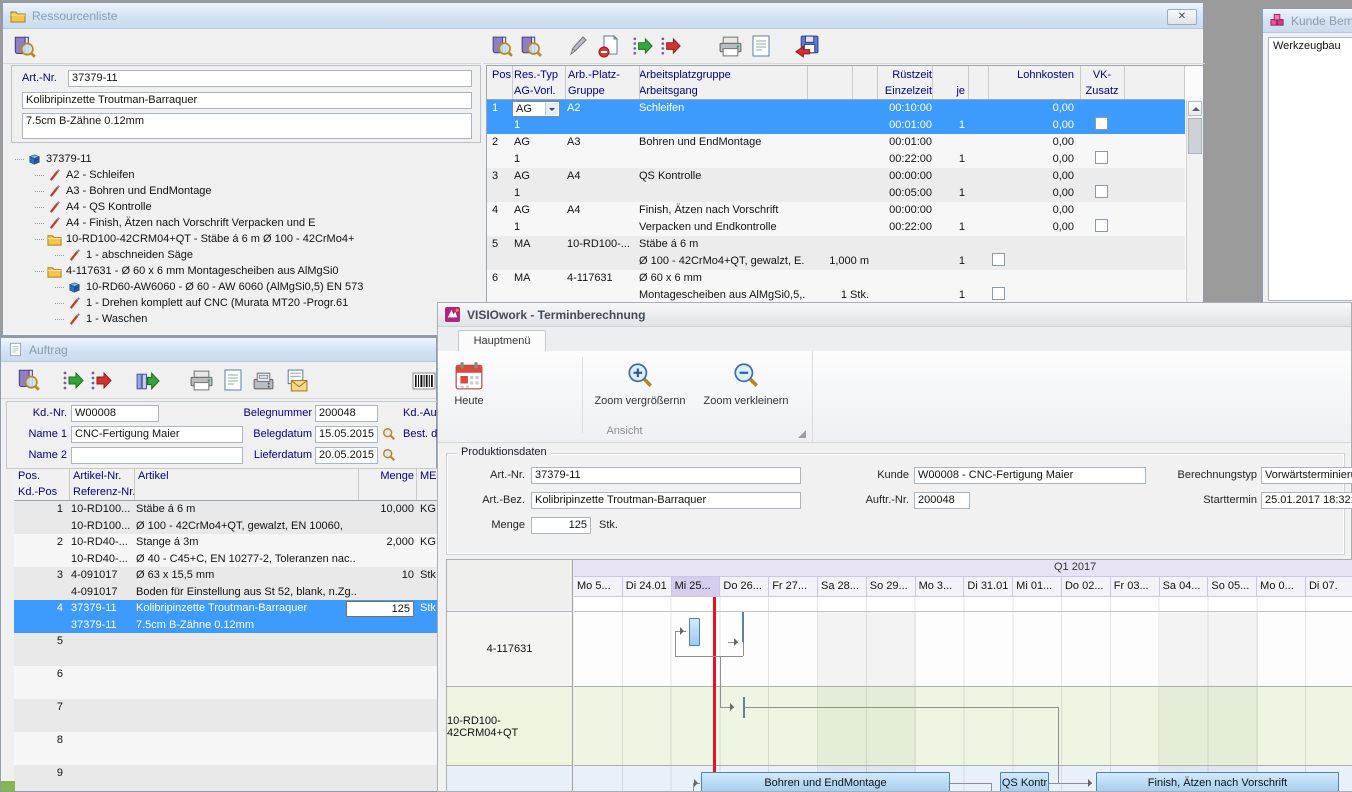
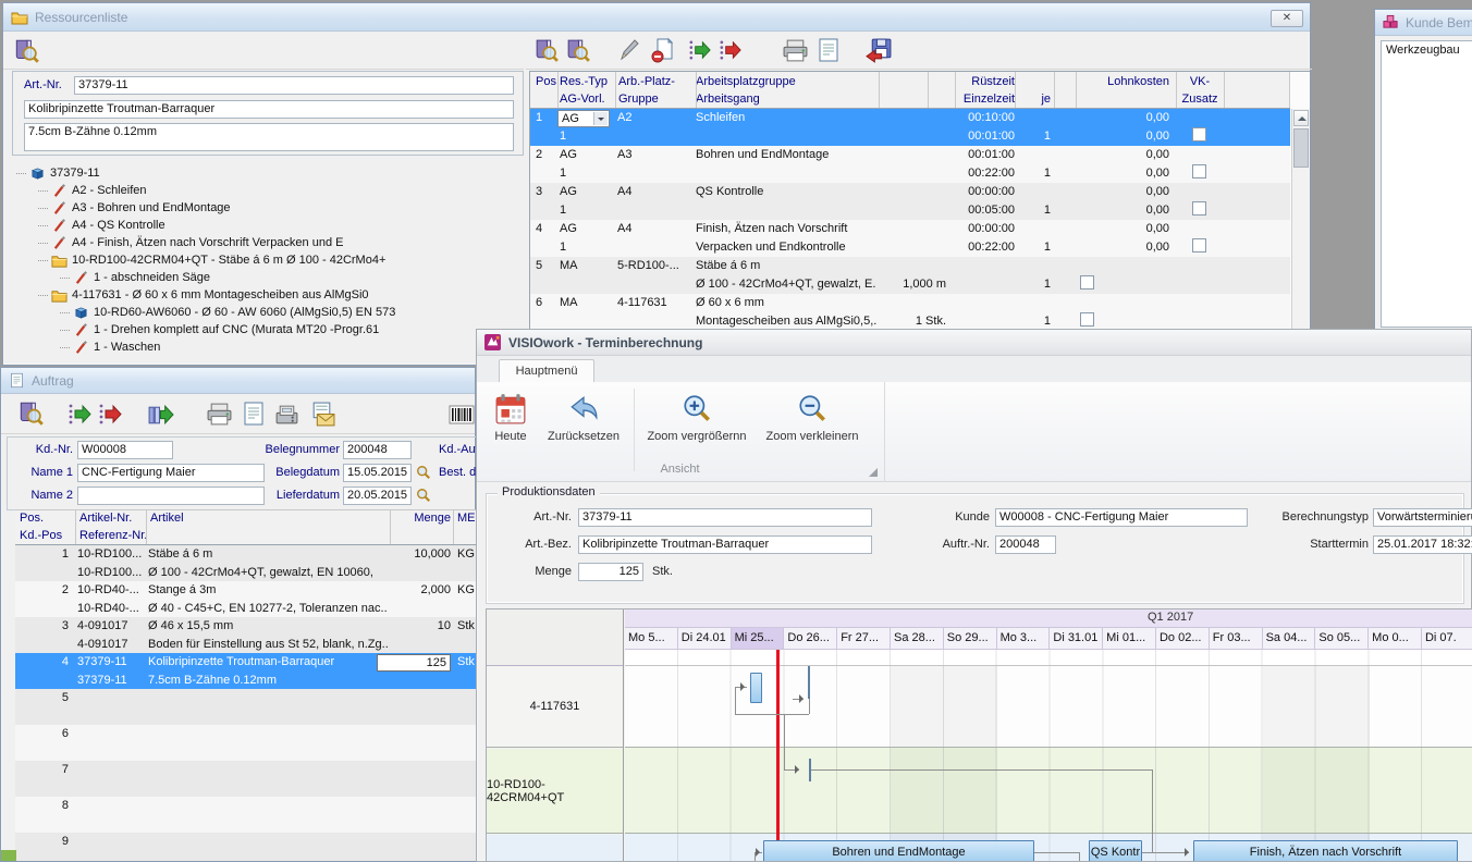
  Ressourcenliste
  ✕
  Art.-Nr.
  37379-11
  Kolibripinzette Troutman-Barraquer
  7.5cm B-Zähne 0.12mm
  37379-11
  A2 - Schleifen
  A3 - Bohren und EndMontage
  A4 - QS Kontrolle
  A4 - Finish, Ätzen nach Vorschrift Verpacken und E
  10-RD100-42CRM04+QT - Stäbe á 6 m Ø 100 - 42CrMo4+
  1 - abschneiden Säge
  4-117631 - Ø 60 x 6 mm Montagescheiben aus AlMgSi0
  10-RD60-AW6060 - Ø 60 - AW 6060 (AlMgSi0,5) EN 573
  1 - Drehen komplett auf CNC (Murata MT20 -Progr.61
  1 - Waschen
  Pos
  Res.-Typ
  AG-Vorl.
  Arb.-Platz-
  Gruppe
  Arbeitsplatzgruppe
  Arbeitsgang
  Rüstzeit
  Einzelzeit
  je
  Lohnkosten
  VK-
  Zusatz
  1
  AG
  1
  A2
  Schleifen
  00:10:00
  00:01:00
  1
  0,00
  0,00
  2
  AG
  1
  A3
  Bohren und EndMontage
  00:01:00
  00:22:00
  1
  0,00
  0,00
  3
  AG
  1
  A4
  QS Kontrolle
  00:00:00
  00:05:00
  1
  0,00
  0,00
  4
  AG
  1
  A4
  Finish, Ätzen nach Vorschrift
  Verpacken und Endkontrolle
  00:00:00
  00:22:00
  1
  0,00
  0,00
  5
  MA
- 10-RD100-...
+ 5-RD100-...
  Stäbe á 6 m
  Ø 100 - 42CrMo4+QT, gewalzt, E.
  1,000 m
  1
  6
  MA
  4-117631
  Ø 60 x 6 mm
  Montagescheiben aus AlMgSi0,5,.
  1 Stk.
  1
  Kunde Bem
  Werkzeugbau
  Auftrag
  Kd.-Nr.
  W00008
  Belegnummer
  200048
  Kd.-Au
  Name 1
  CNC-Fertigung Maier
  Belegdatum
  15.05.2015
  Best. d
  Name 2
  Lieferdatum
  20.05.2015
  Pos.
  Kd.-Pos
  Artikel-Nr.
  Referenz-Nr
  Artikel
  Menge
  ME
  1
  10-RD100...
  10-RD100...
  Stäbe á 6 m
  Ø 100 - 42CrMo4+QT, gewalzt, EN 10060,
  10,000
  KG
  2
  10-RD40-...
  10-RD40-...
  Stange á 3m
  Ø 40 - C45+C, EN 10277-2, Toleranzen nac..
  2,000
  KG
  3
  4-091017
  4-091017
- Ø 63 x 15,5 mm
+ Ø 46 x 15,5 mm
  Boden für Einstellung aus St 52, blank, n.Zg..
  10
  Stk
  4
  37379-11
  37379-11
  Kolibripinzette Troutman-Barraquer
  7.5cm B-Zähne 0.12mm
  125
  Stk
  5
  6
  7
  8
  9
  VISIOwork - Terminberechnung
  Hauptmenü
  Heute
+ Zurücksetzen
  Zoom vergrößernn
  Zoom verkleinern
  Ansicht
  Produktionsdaten
  Art.-Nr.
  37379-11
  Kunde
  W00008 - CNC-Fertigung Maier
  Berechnungstyp
  Vorwärtsterminier
  Art.-Bez.
  Kolibripinzette Troutman-Barraquer
  Auftr.-Nr.
  200048
  Starttermin
  25.01.2017 18:32
  Menge
  125
  Stk.
  4-117631
  10-RD100-42CRM04+QT
  Q1 2017
  Mo 5...
  Di 24.01
  Mi 25...
  Do 26...
  Fr 27...
  Sa 28...
  So 29...
  Mo 3...
  Di 31.01
  Mi 01...
  Do 02...
  Fr 03...
  Sa 04...
  So 05...
  Mo 0...
  Di 07.
  Bohren und EndMontage
  QS Kontr
  Finish, Ätzen nach Vorschrift
